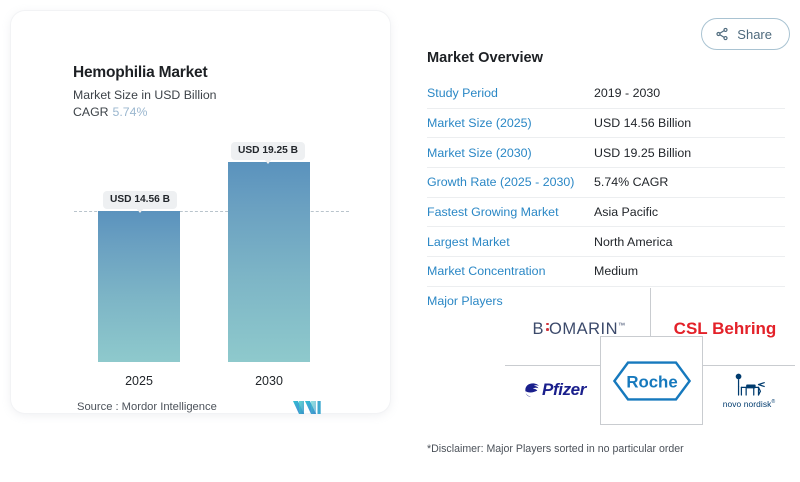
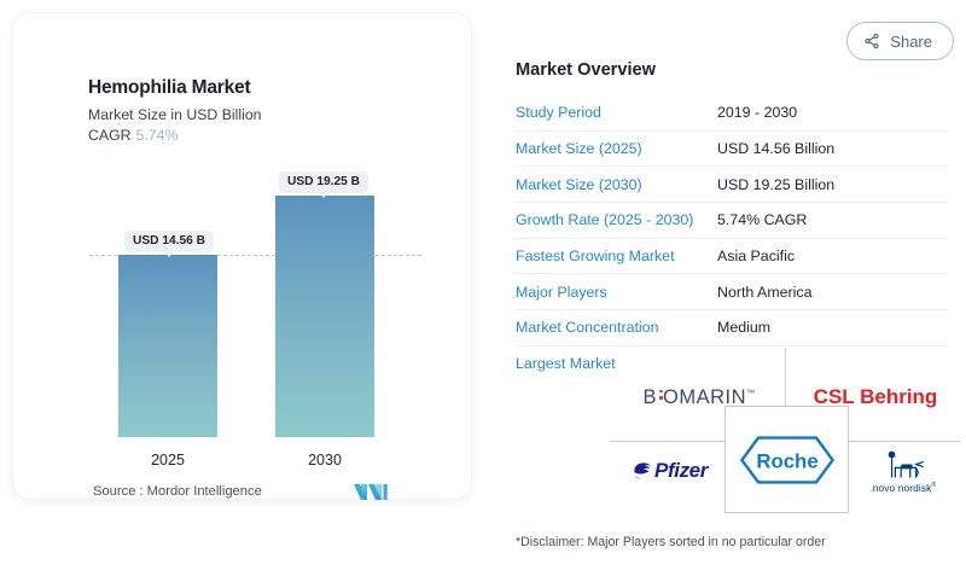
  Hemophilia Market
  Market Size in USD Billion
  CAGR 5.74%
  USD 14.56 B
  USD 19.25 B
  2025
  2030
  Source : Mordor Intelligence
  Share
  Market Overview
  Study Period
  2019 - 2030
  Market Size (2025)
  USD 14.56 Billion
  Market Size (2030)
  USD 19.25 Billion
  Growth Rate (2025 - 2030)
  5.74% CAGR
  Fastest Growing Market
  Asia Pacific
- Largest Market
+ Major Players
  North America
  Market Concentration
  Medium
- Major Players
+ Largest Market
  B OMARIN
  CSL Behring
  Pfizer
  novo nordisk
  Roche
  *Disclaimer: Major Players sorted in no particular order
